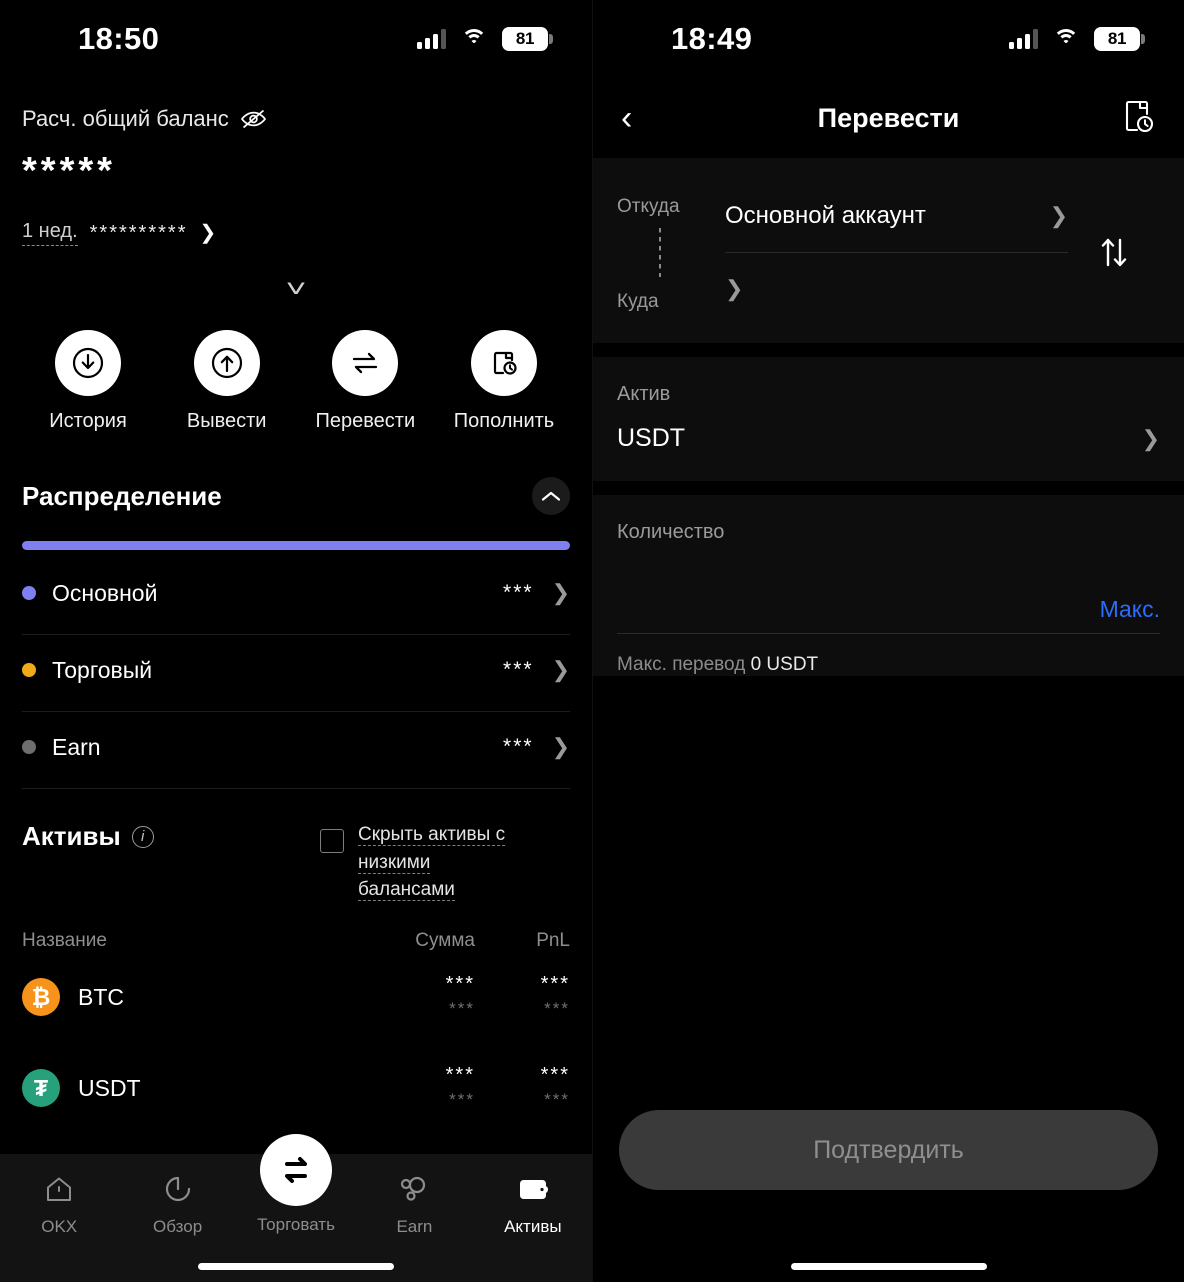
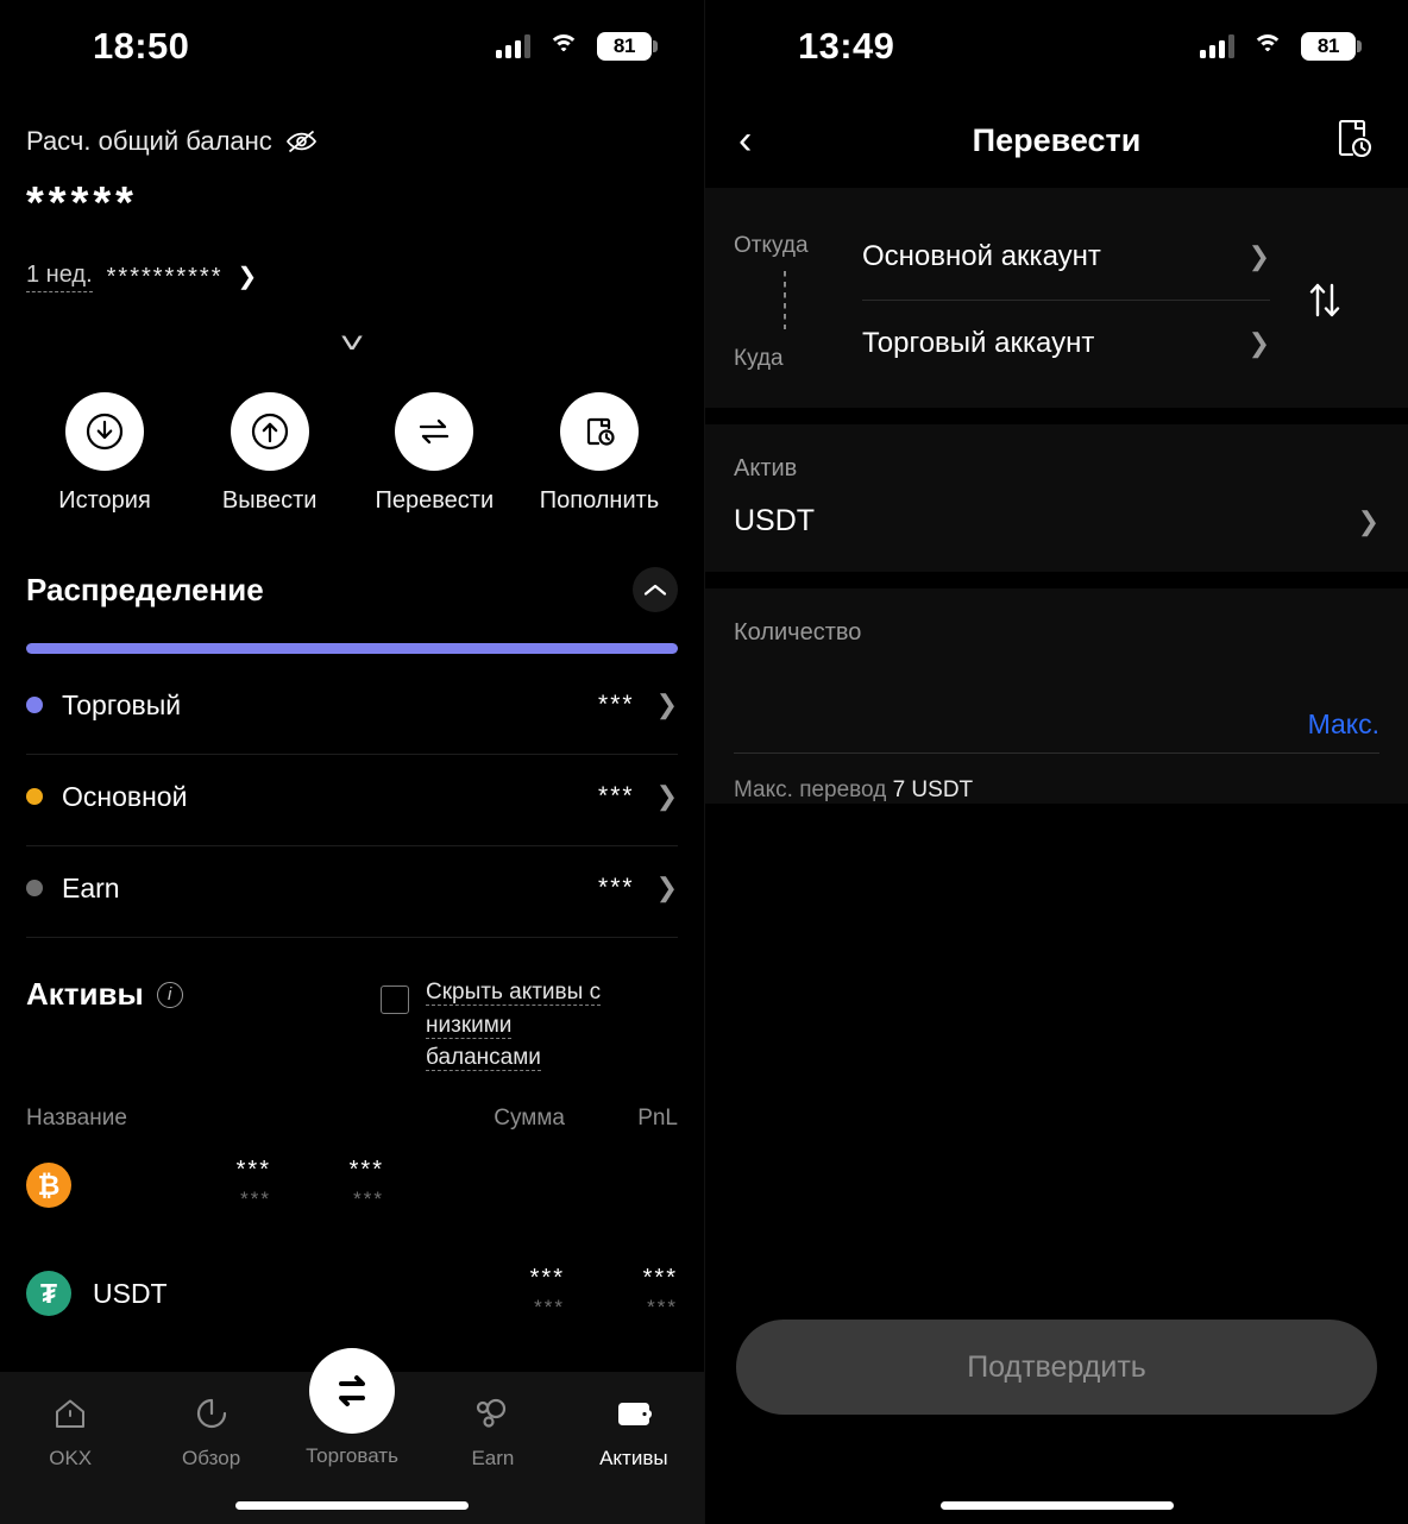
  18:50
  81
  Расч. общий баланс
  *****
  1 нед.
  **********
  ❯
  ˅
  История
  Вывести
  Перевести
  Пополнить
  Распределение
- Основной
+ Торговый
  ***
  ❯
- Торговый
+ Основной
  ***
  ❯
  Earn
  ***
  ❯
  Активы
  i
  Скрыть активы с низкими
  балансами
  Название
  Сумма
  PnL
  ₿
- BTC
  ***
  ***
  ***
  ***
  ₮
  USDT
  ***
  ***
  ***
  ***
  OKX
  Обзор
  Торговать
  Earn
  Активы
- 18:49
+ 13:49
  81
  ‹
  Перевести
  Откуда
  Куда
  Основной аккаунт
  ❯
+ Торговый аккаунт
  ❯
  Актив
  USDT
  ❯
  Количество
  Макс.
- Макс. перевод 0 USDT
+ Макс. перевод 7 USDT
  Подтвердить
